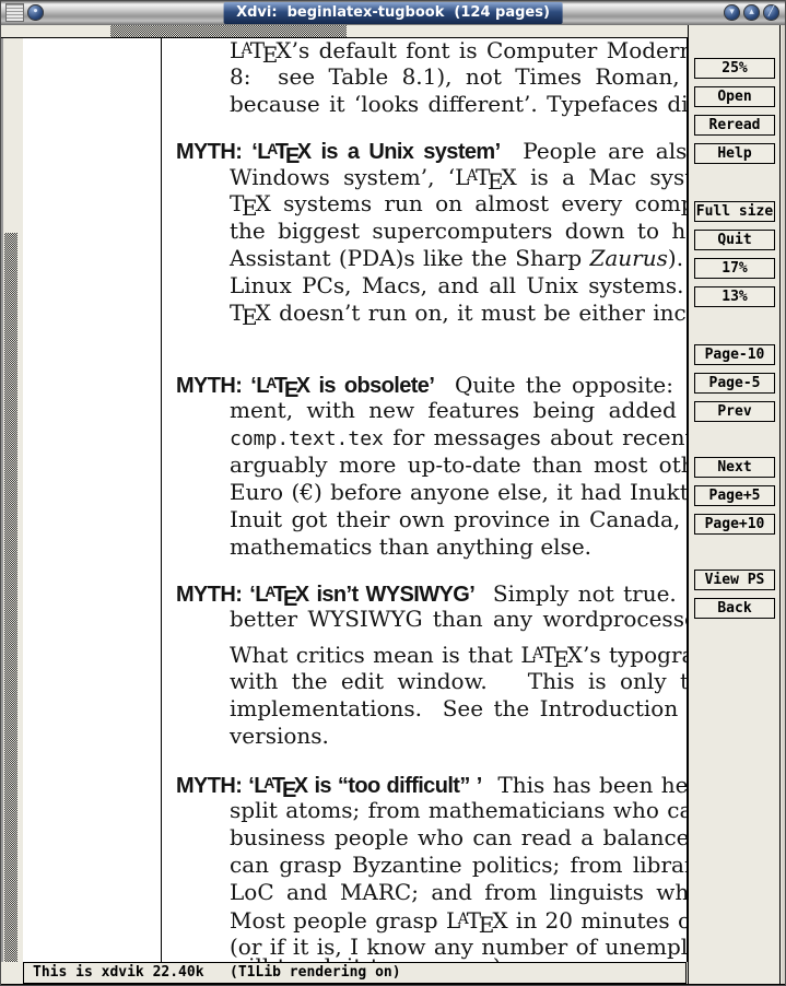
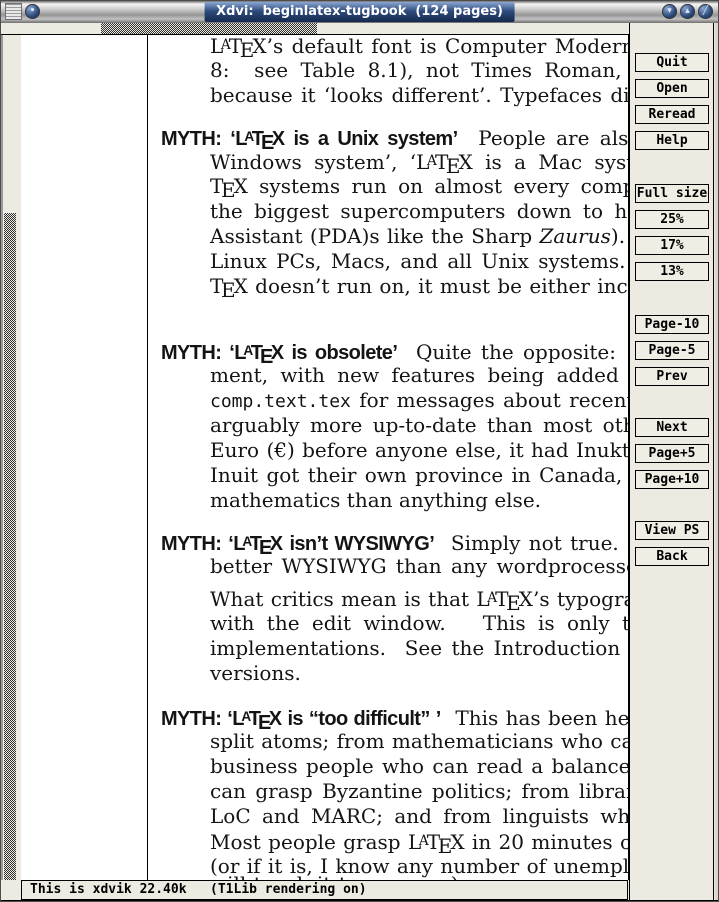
  •
  Xdvi: beginlatex-tugbook (124 pages)
  ▾
  ▴
  ╱
  LATEX’s default font is Computer Modern
  8: see Table 8.1), not Times Roman,
  because it ‘looks different’. Typefaces di
  MYTH: ‘LATEX is a Unix system’ People are als
  Windows system’, ‘LATEX is a Mac sys
  TEX systems run on almost every com
  the biggest supercomputers down to h
  Assistant (PDA)s like the Sharp Zaurus).
  Linux PCs, Macs, and all Unix systems.
  TEX doesn’t run on, it must be either inc
  MYTH: ‘LATEX is obsolete’ Quite the opposite:
  ment, with new features being added
  comp.text.tex for messages about recen
  arguably more up-to-date than most ot
  Euro (€) before anyone else, it had Inukt
  Inuit got their own province in Canada,
  mathematics than anything else.
  MYTH: ‘LATEX isn’t WYSIWYG’ Simply not true.
  better WYSIWYG than any wordprocess
  What critics mean is that LATEX’s typogr
  with the edit window. This is only t
  implementations. See the Introduction
  versions.
  MYTH: ‘LATEX is “too difficult” ’ This has been he
  split atoms; from mathematicians who ca
  business people who can read a balance
  can grasp Byzantine politics; from libra
  LoC and MARC; and from linguists wh
  Most people grasp LATEX in 20 minutes o
  (or if it is, I know any number of unempl
- 25%
+ Quit
  Open
  Reread
  Help
  Full size
- Quit
+ 25%
  17%
  13%
  Page-10
  Page-5
  Prev
  Next
  Page+5
  Page+10
  View PS
  Back
  This is xdvik 22.40k (T1Lib rendering on)
